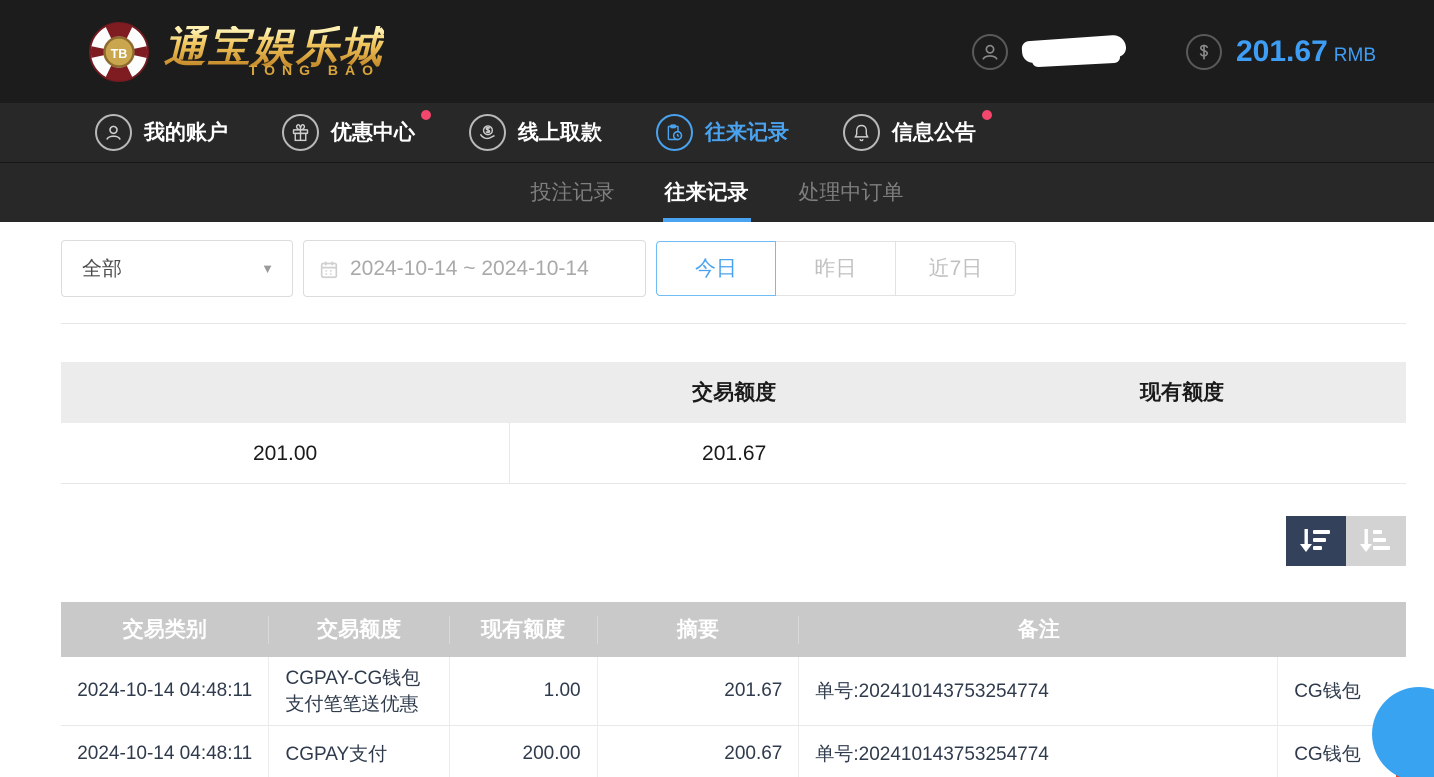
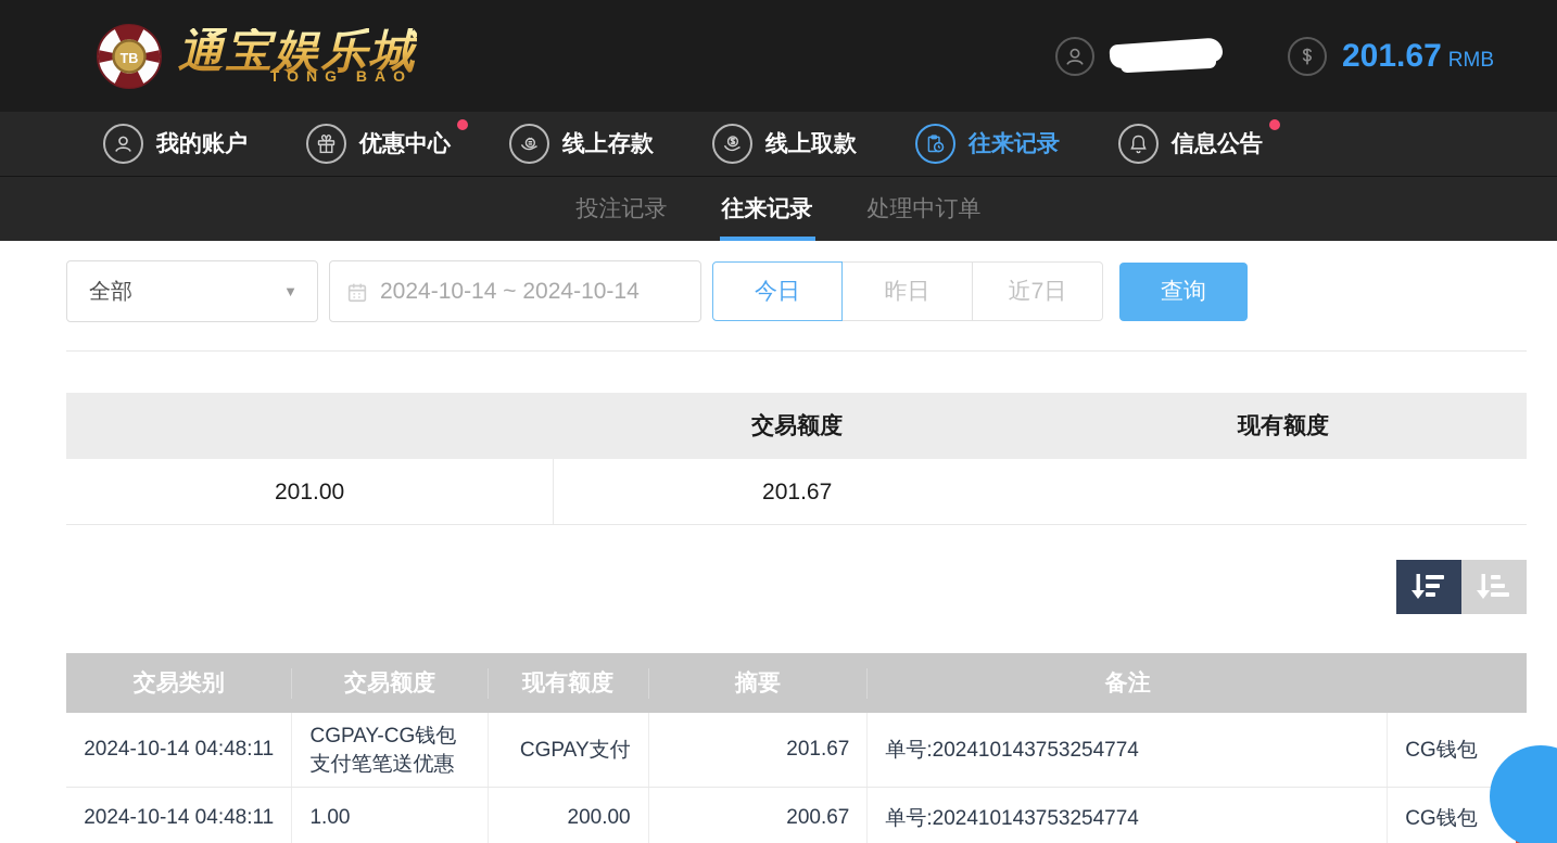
  TB
  通宝娱乐城
  TONG BAO
  201.67 RMB
  我的账户
  优惠中心
+ 线上存款
  线上取款
  往来记录
  信息公告
  投注记录
  往来记录
  处理中订单
  全部
  ▼
  2024-10-14 ~ 2024-10-14
  今日
  昨日
  近7日
+ 查询
  交易额度
  现有额度
  201.00
  201.67
  交易类别
  交易额度
  现有额度
  摘要
  备注
  2024-10-14 04:48:11
  CGPAY-CG钱包支付笔笔送优惠
- 1.00
+ CGPAY支付
  201.67
  单号:202410143753254774
  CG钱包
  2024-10-14 04:48:11
- CGPAY支付
+ 1.00
  200.00
  200.67
  单号:202410143753254774
  CG钱包
